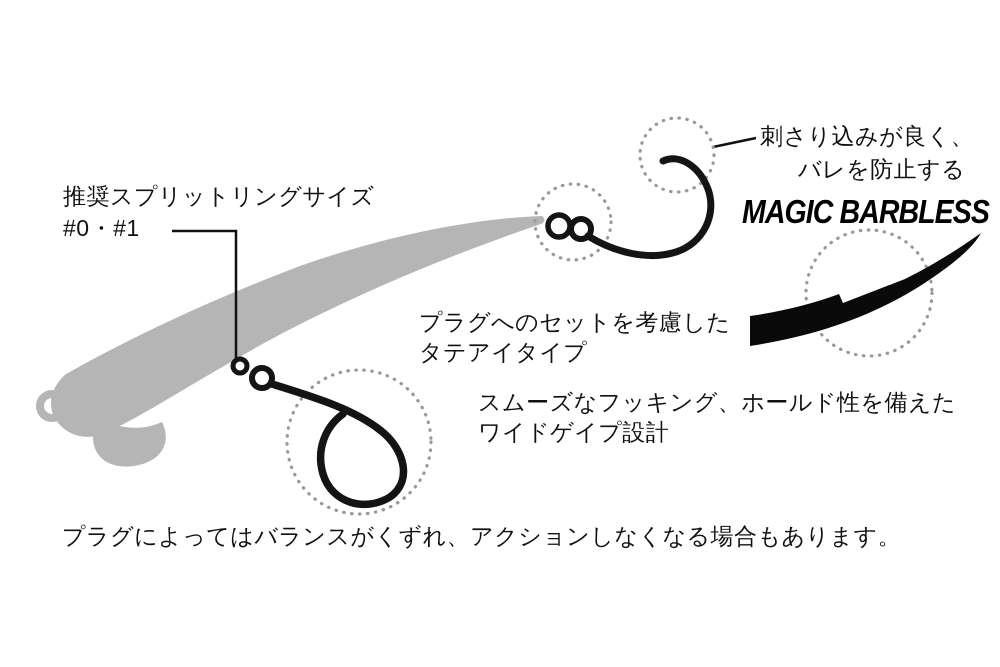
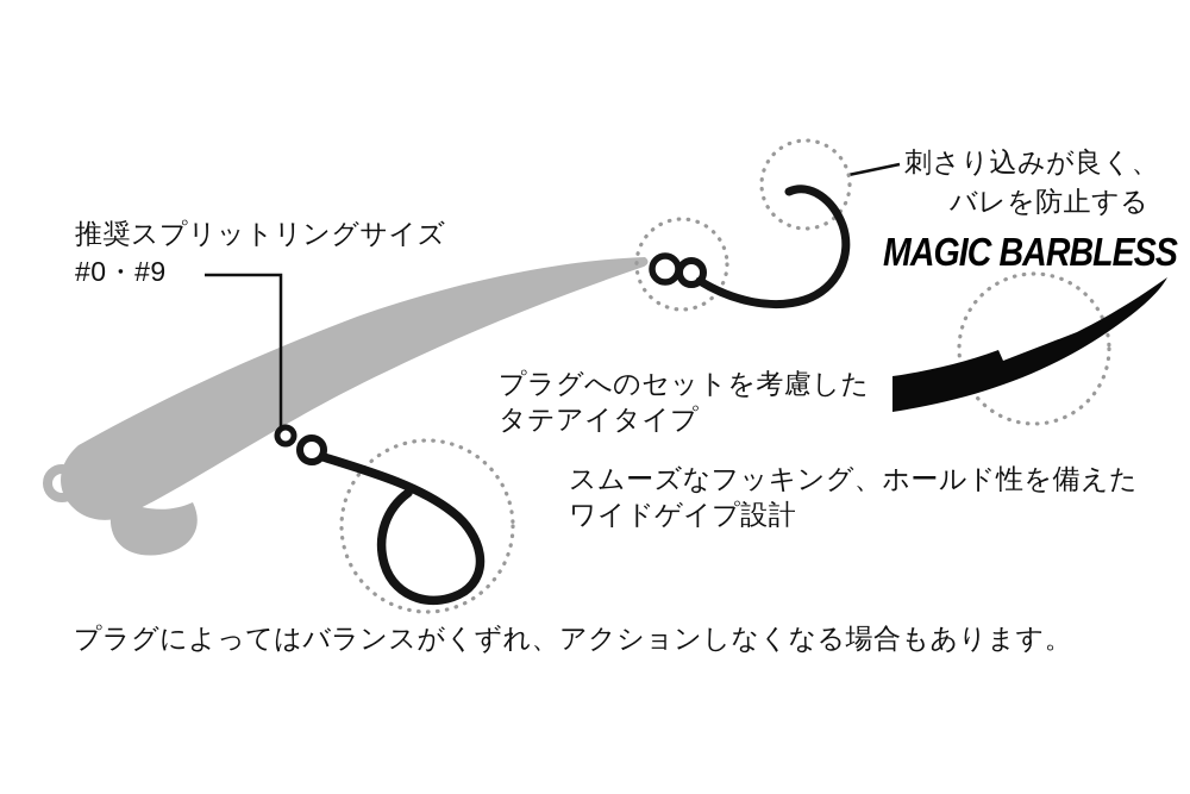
  刺さり込みが良く、
  バレを防止する
  MAGIC BARBLESS
  推奨スプリットリングサイズ
- #0・#1
+ #0・#9
  プラグへのセットを考慮した
  タテアイタイプ
  スムーズなフッキング、ホールド性を備えた
  ワイドゲイプ設計
  プラグによってはバランスがくずれ、アクションしなくなる場合もあります。
